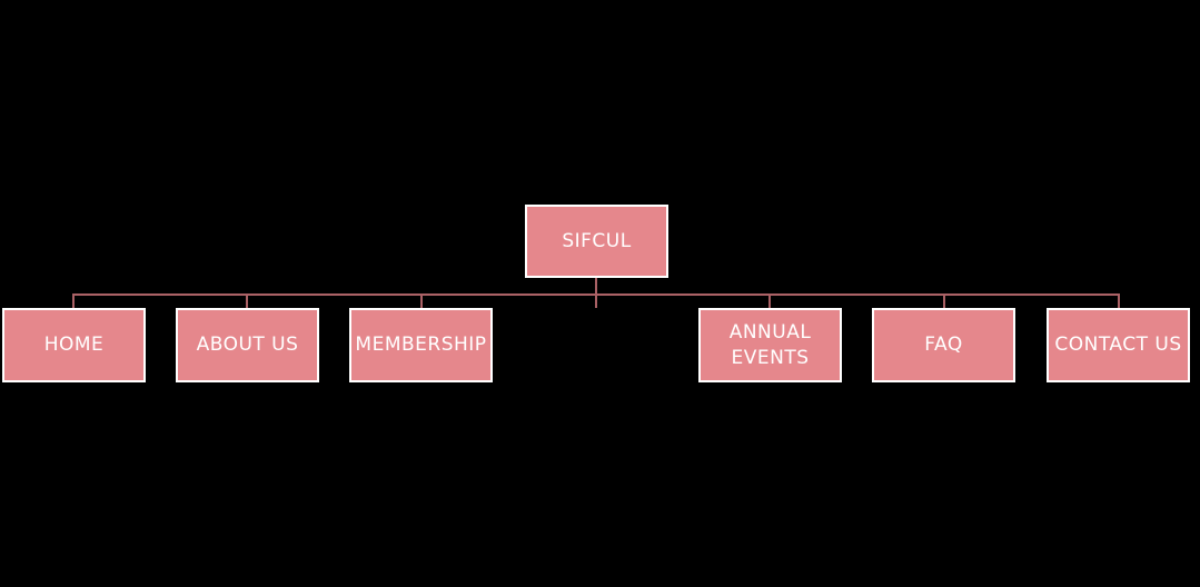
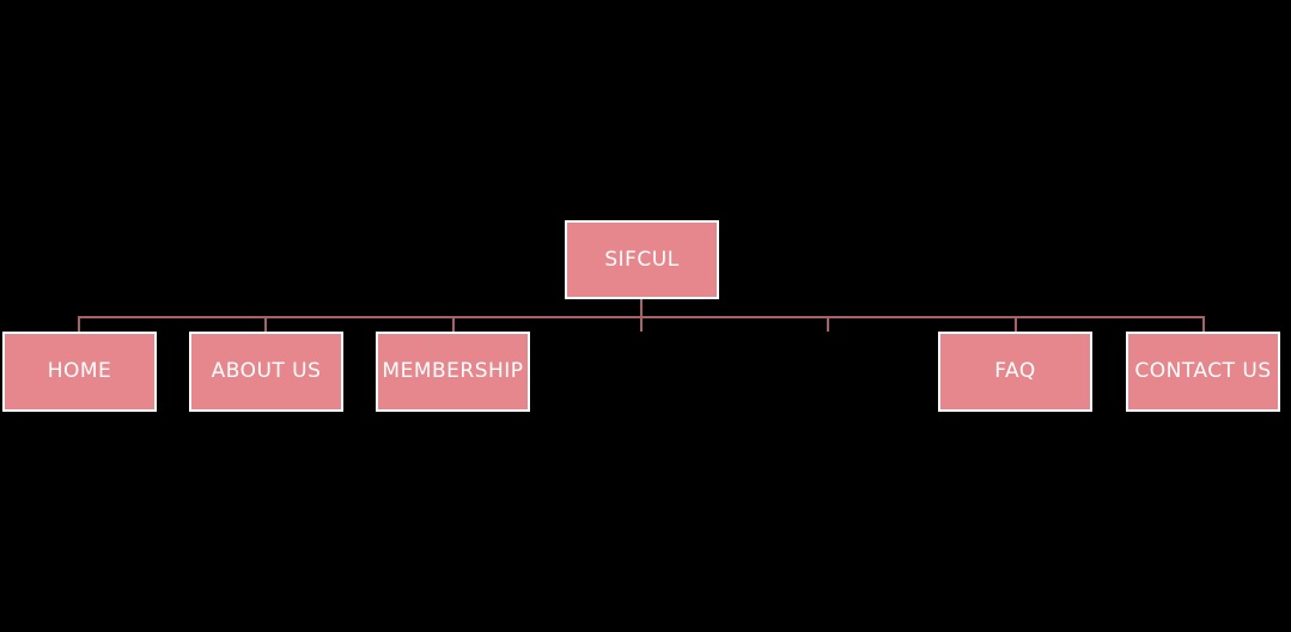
  SIFCUL
  HOME
  ABOUT US
  MEMBERSHIP
- ANNUAL EVENTS
  FAQ
  CONTACT US
